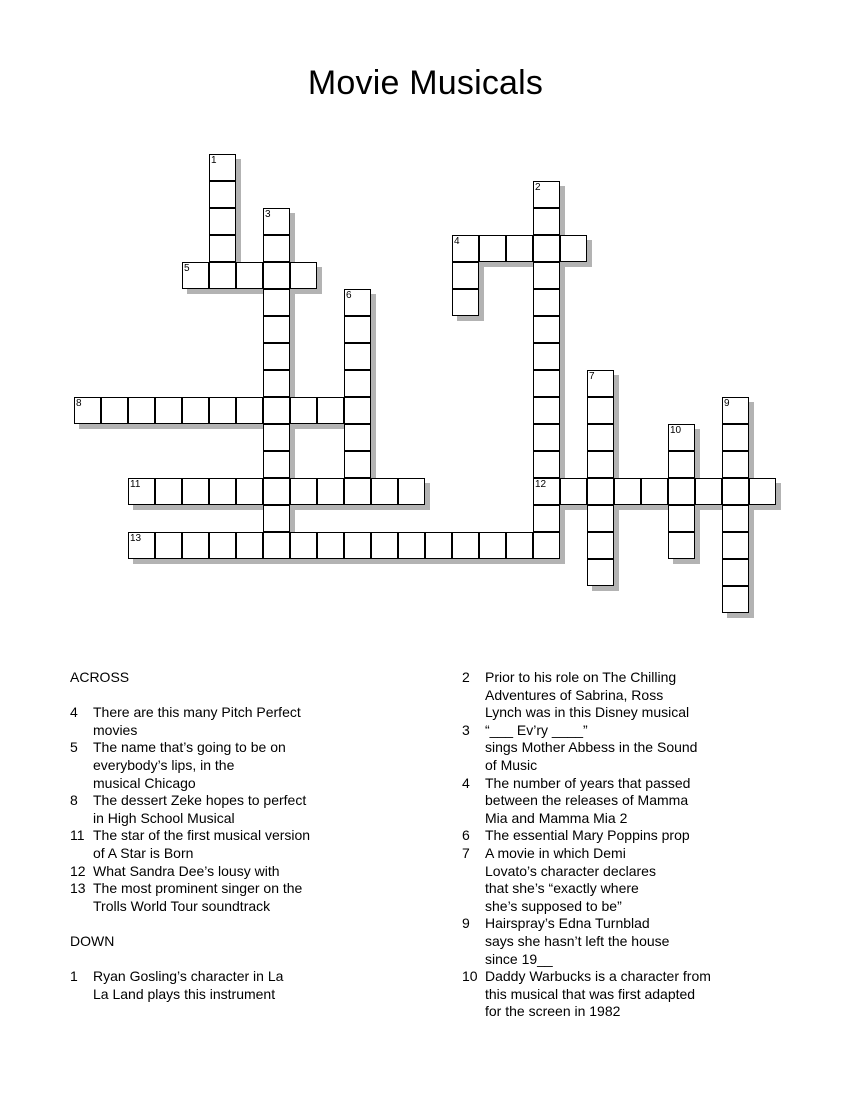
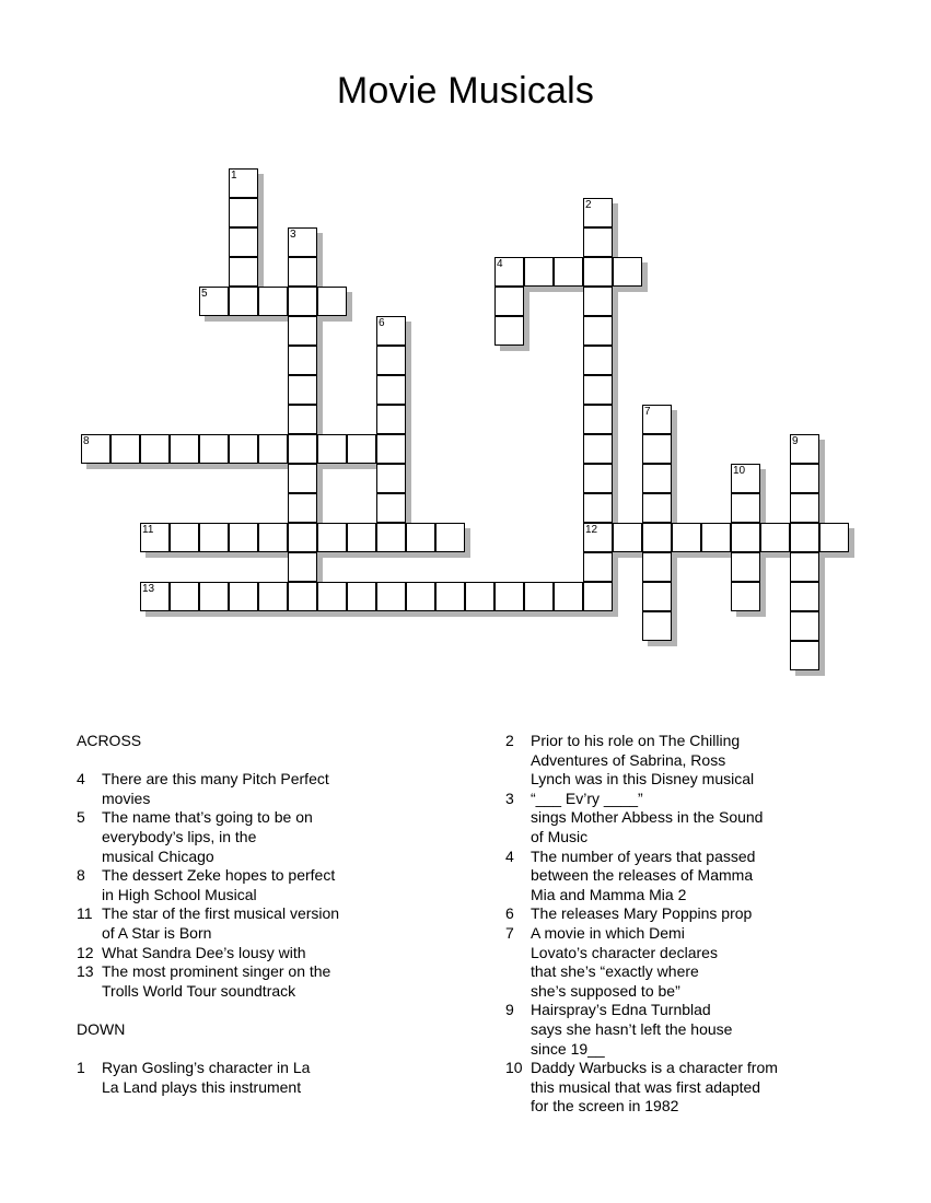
  Movie Musicals
  1
  2
  12
  3
  4
  5
  6
  7
  8
  9
  10
  11
  13
  ACROSS
  4
  There are this many Pitch Perfect
  movies
  5
  The name that’s going to be on
  everybody’s lips, in the
  musical Chicago
  8
  The dessert Zeke hopes to perfect
  in High School Musical
  11
  The star of the first musical version
  of A Star is Born
  12
  What Sandra Dee’s lousy with
  13
  The most prominent singer on the
  Trolls World Tour soundtrack
  DOWN
  1
  Ryan Gosling’s character in La
  La Land plays this instrument
  2
  Prior to his role on The Chilling
  Adventures of Sabrina, Ross
  Lynch was in this Disney musical
  3
  “___ Ev’ry ____”
  sings Mother Abbess in the Sound
  of Music
  4
  The number of years that passed
  between the releases of Mamma
  Mia and Mamma Mia 2
  6
- The essential Mary Poppins prop
+ The releases Mary Poppins prop
  7
  A movie in which Demi
  Lovato’s character declares
  that she’s “exactly where
  she’s supposed to be”
  9
  Hairspray’s Edna Turnblad
  says she hasn’t left the house
  since 19__
  10
  Daddy Warbucks is a character from
  this musical that was first adapted
  for the screen in 1982
